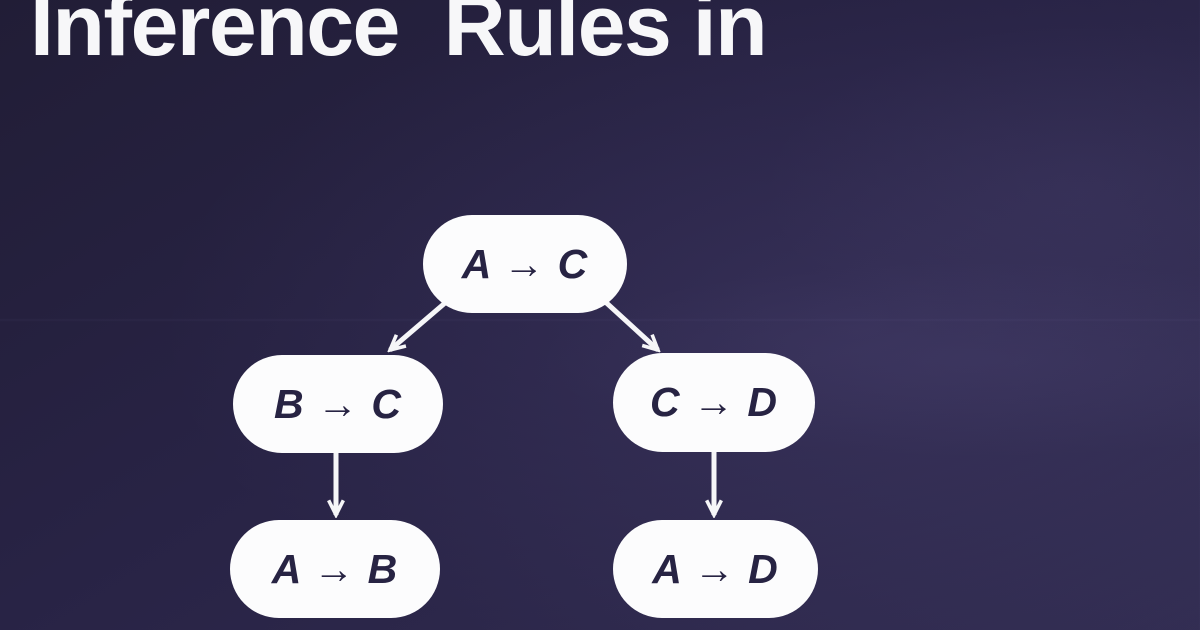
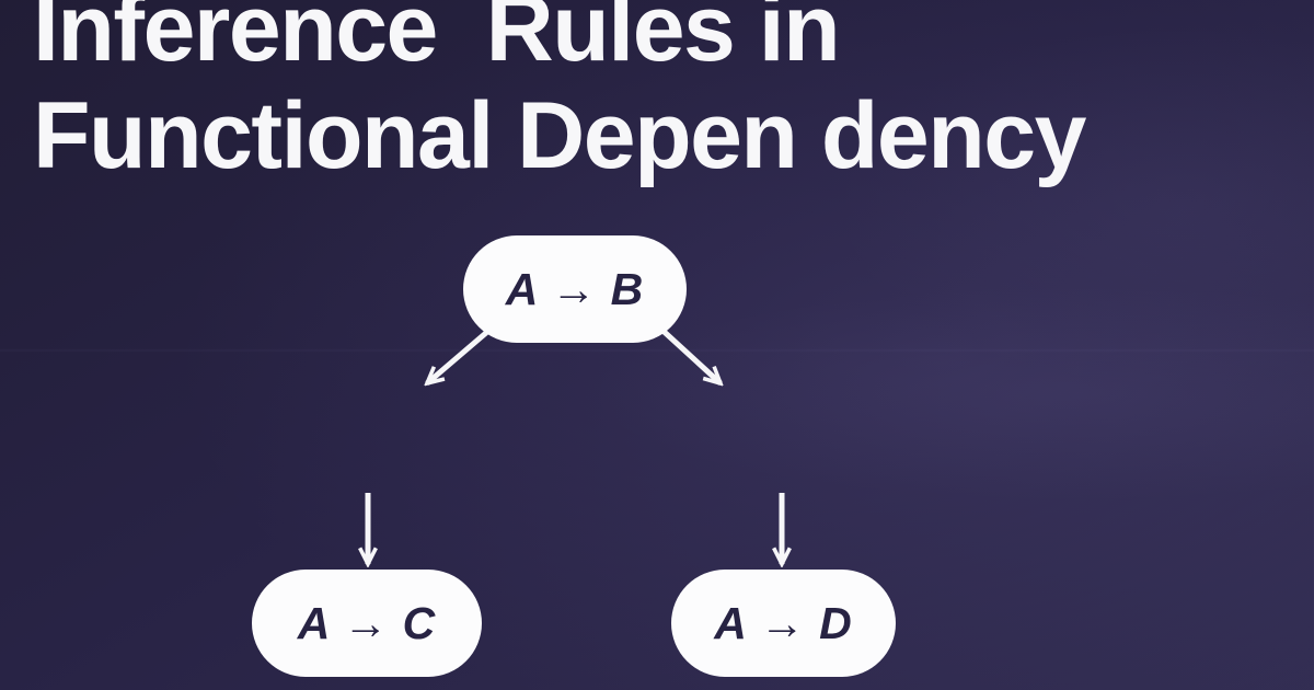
  Inference Rules in
+ Functional Depen dency
- A → C
+ A → B
- B → C
- C → D
- A → B
+ A → C
  A → D
